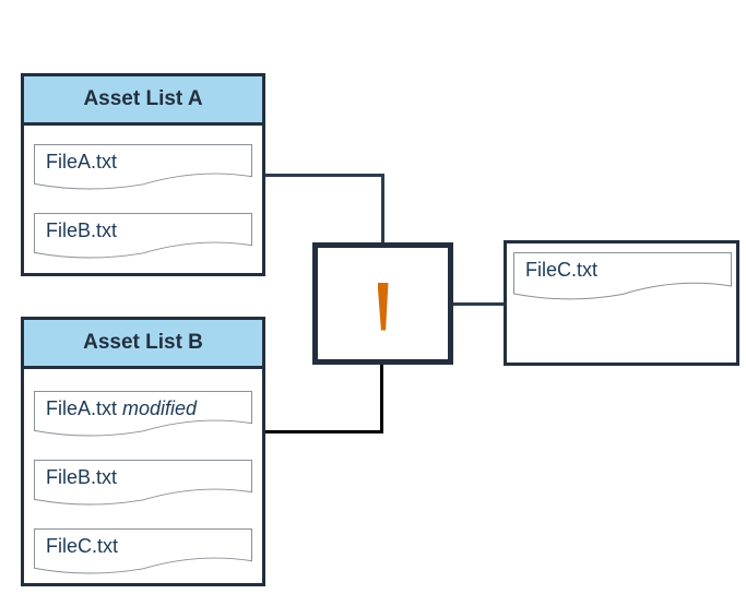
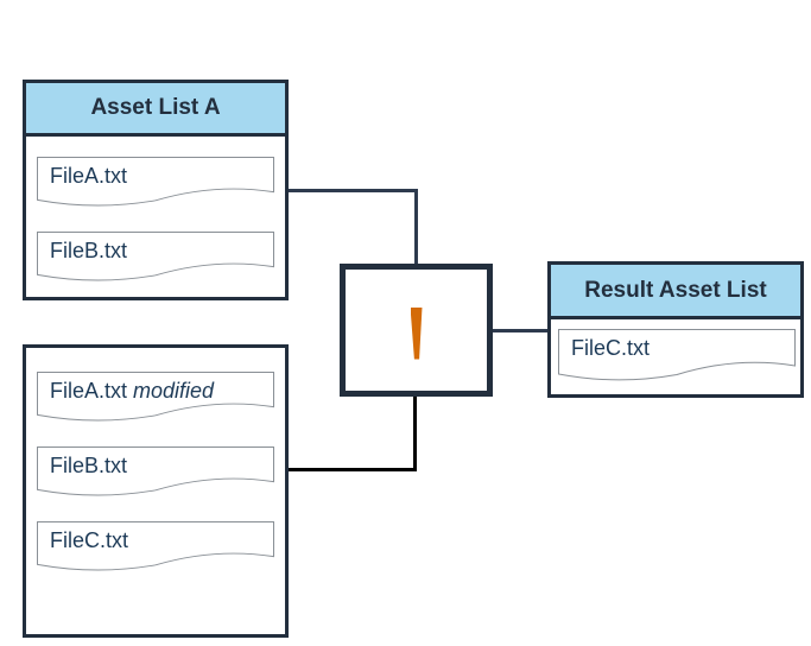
  Asset List A
  FileA.txt
  FileB.txt
- Asset List B
  FileA.txt modified
  FileB.txt
  FileC.txt
+ Result Asset List
  FileC.txt
